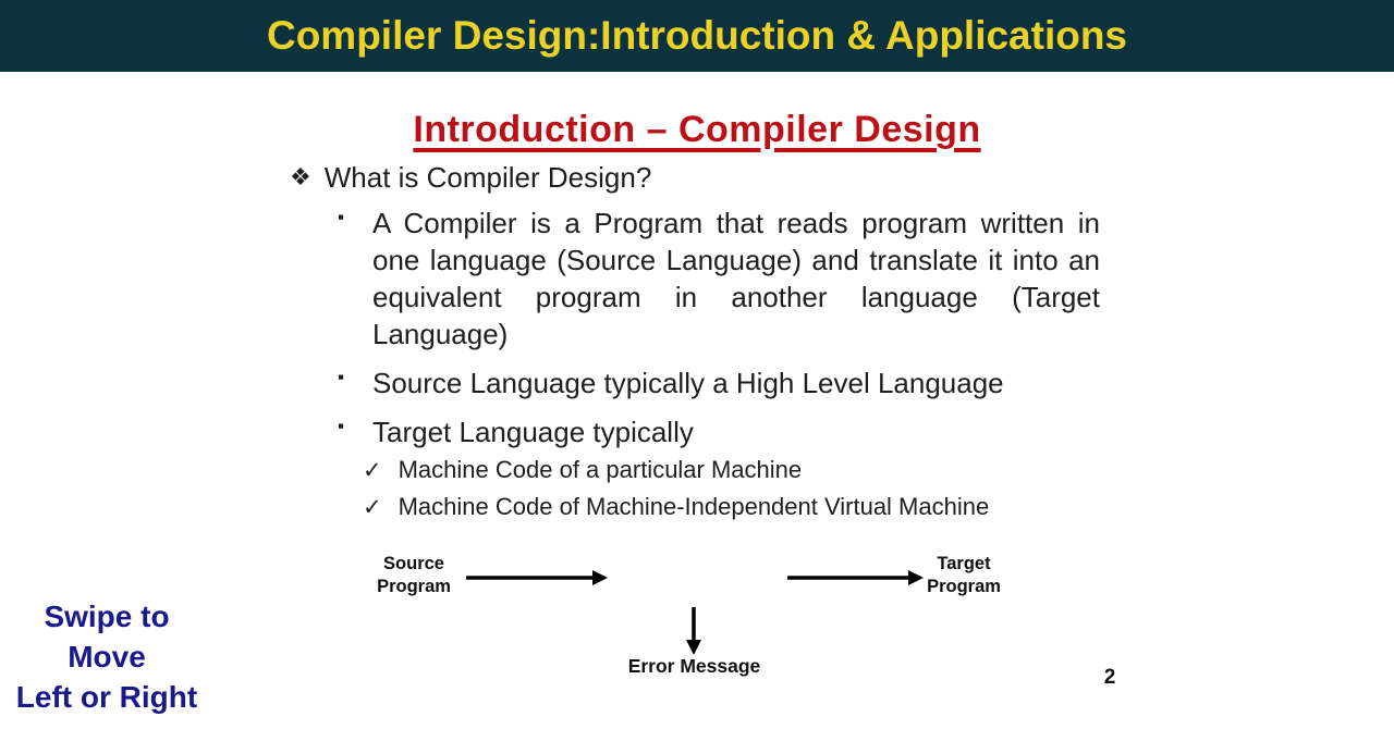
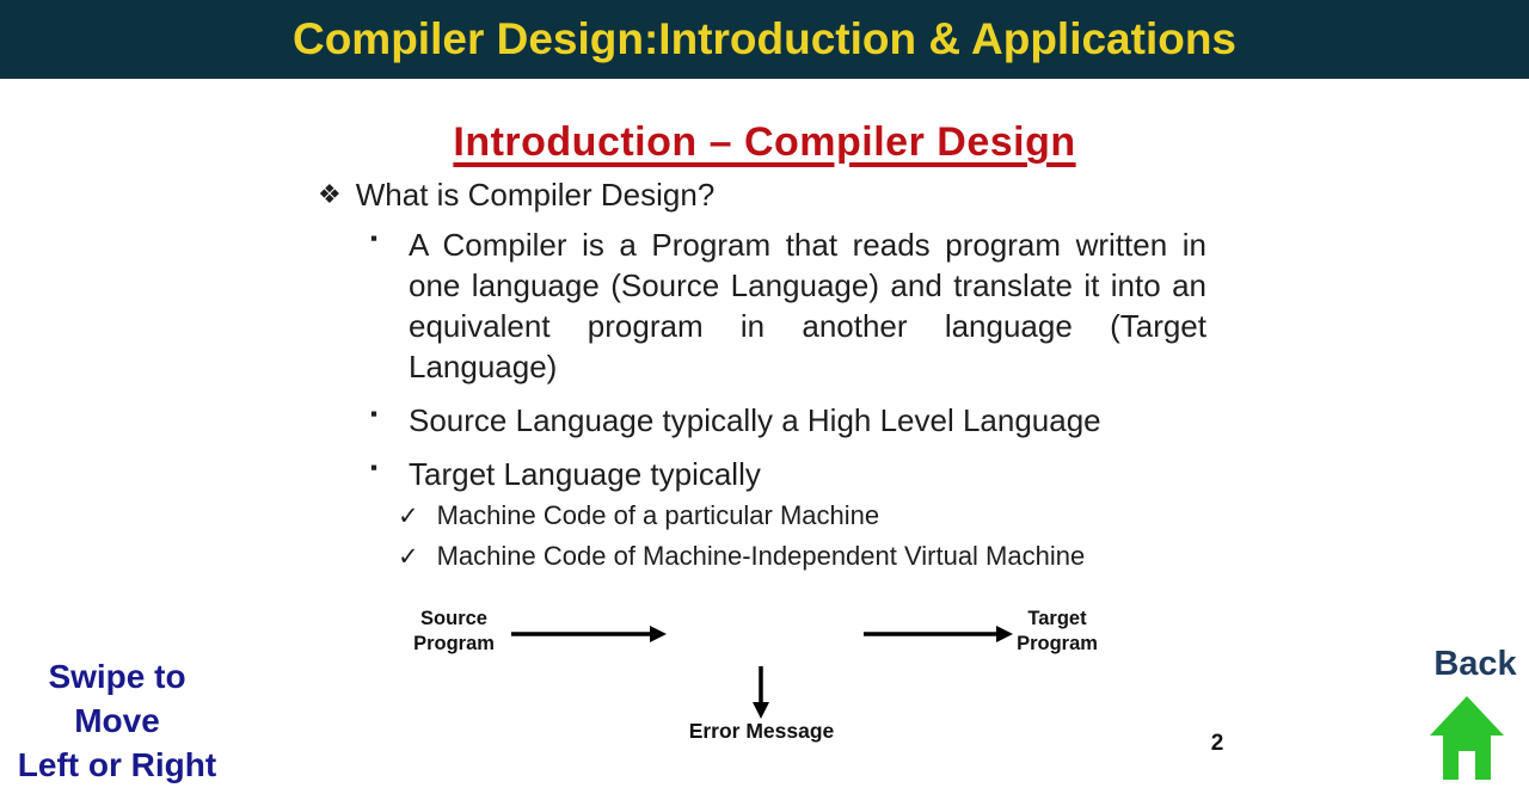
  Compiler Design:Introduction & Applications
  Introduction – Compiler Design
  ❖ What is Compiler Design?
  ▪
  A Compiler is a Program that reads program written in one language (Source Language) and translate it into an equivalent program in another language (Target Language)
  ▪
  Source Language typically a High Level Language
  ▪
  Target Language typically
  ✓ Machine Code of a particular Machine
  ✓ Machine Code of Machine-Independent Virtual Machine
  Source Program
  Target Program
  Error Message
  2
  Swipe to
  Move
  Left or Right
+ Back
